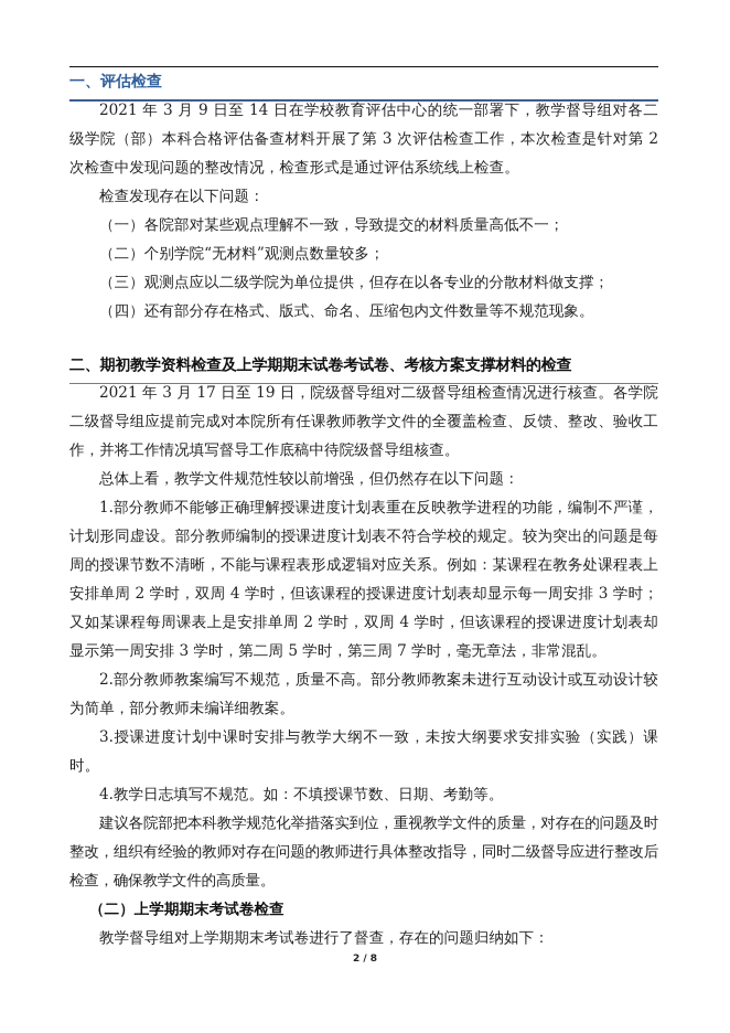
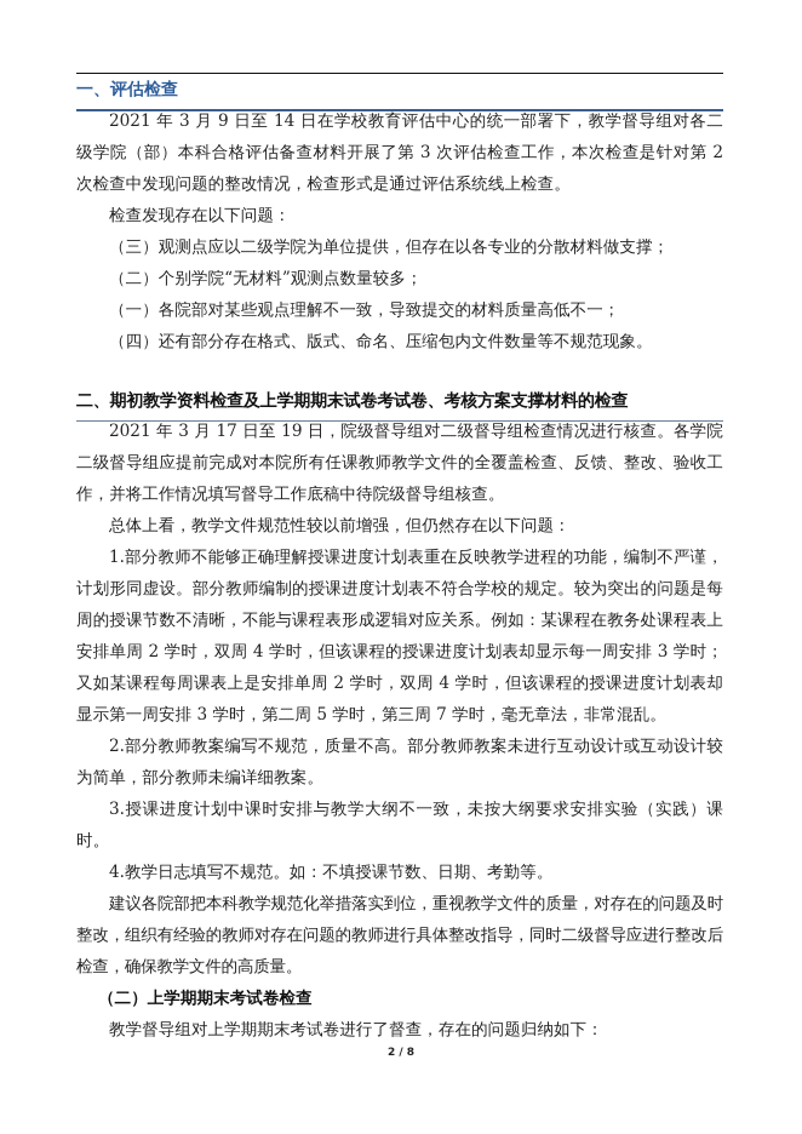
  一、评估检查
  2021 年 3 月 9 日至 14 日在学校教育评估中心的统一部署下，教学督导组对各二级学院（部）本科合格评估备查材料开展了第 3 次评估检查工作，本次检查是针对第 2 次检查中发现问题的整改情况，检查形式是通过评估系统线上检查。
  检查发现存在以下问题：
- （一）各院部对某些观点理解不一致，导致提交的材料质量高低不一；
+ （三）观测点应以二级学院为单位提供，但存在以各专业的分散材料做支撑；
  （二）个别学院“无材料”观测点数量较多；
- （三）观测点应以二级学院为单位提供，但存在以各专业的分散材料做支撑；
+ （一）各院部对某些观点理解不一致，导致提交的材料质量高低不一；
  （四）还有部分存在格式、版式、命名、压缩包内文件数量等不规范现象。
  二、期初教学资料检查及上学期期末试卷考试卷、考核方案支撑材料的检查
  2021 年 3 月 17 日至 19 日，院级督导组对二级督导组检查情况进行核查。各学院二级督导组应提前完成对本院所有任课教师教学文件的全覆盖检查、反馈、整改、验收工作，并将工作情况填写督导工作底稿中待院级督导组核查。
  总体上看，教学文件规范性较以前增强，但仍然存在以下问题：
  1.部分教师不能够正确理解授课进度计划表重在反映教学进程的功能，编制不严谨，计划形同虚设。部分教师编制的授课进度计划表不符合学校的规定。较为突出的问题是每周的授课节数不清晰，不能与课程表形成逻辑对应关系。例如：某课程在教务处课程表上安排单周 2 学时，双周 4 学时，但该课程的授课进度计划表却显示每一周安排 3 学时；又如某课程每周课表上是安排单周 2 学时，双周 4 学时，但该课程的授课进度计划表却显示第一周安排 3 学时，第二周 5 学时，第三周 7 学时，毫无章法，非常混乱。
  2.部分教师教案编写不规范，质量不高。部分教师教案未进行互动设计或互动设计较为简单，部分教师未编详细教案。
  3.授课进度计划中课时安排与教学大纲不一致，未按大纲要求安排实验（实践）课时。
  4.教学日志填写不规范。如：不填授课节数、日期、考勤等。
  建议各院部把本科教学规范化举措落实到位，重视教学文件的质量，对存在的问题及时整改，组织有经验的教师对存在问题的教师进行具体整改指导，同时二级督导应进行整改后检查，确保教学文件的高质量。
  （二）上学期期末考试卷检查
  教学督导组对上学期期末考试卷进行了督查，存在的问题归纳如下：
  2 / 8
